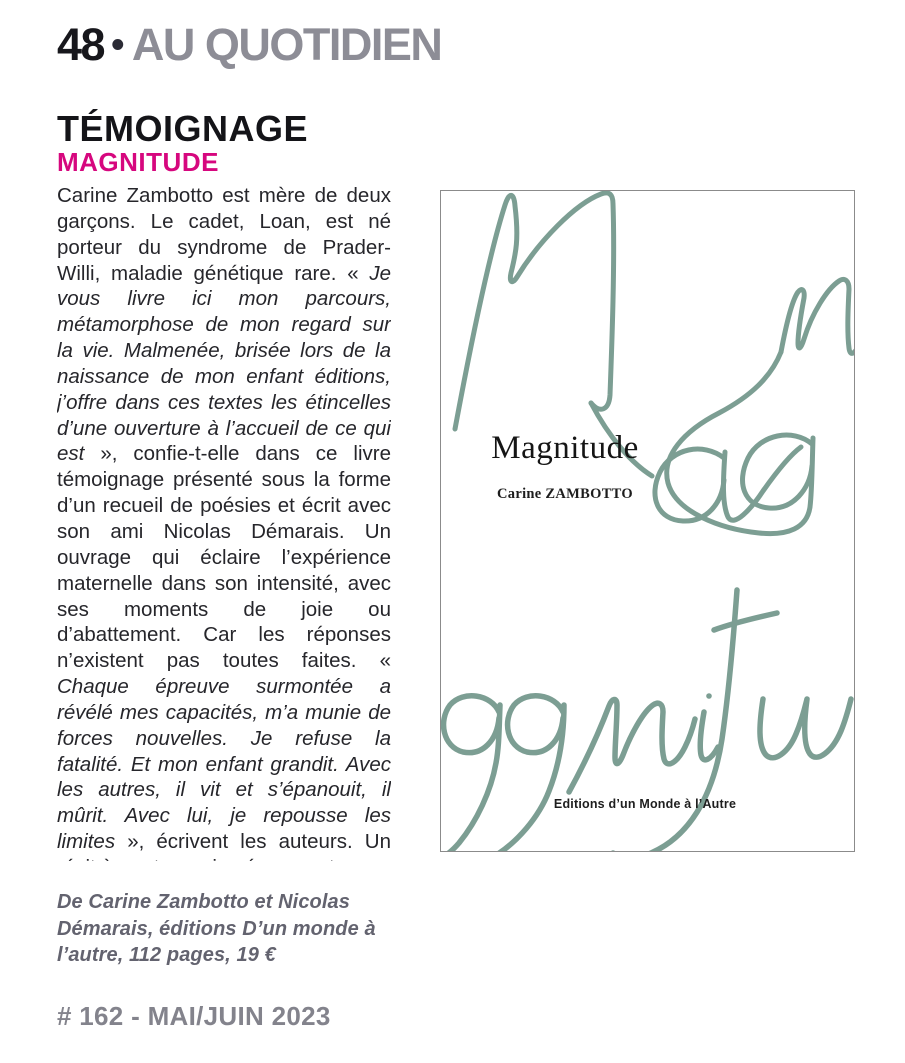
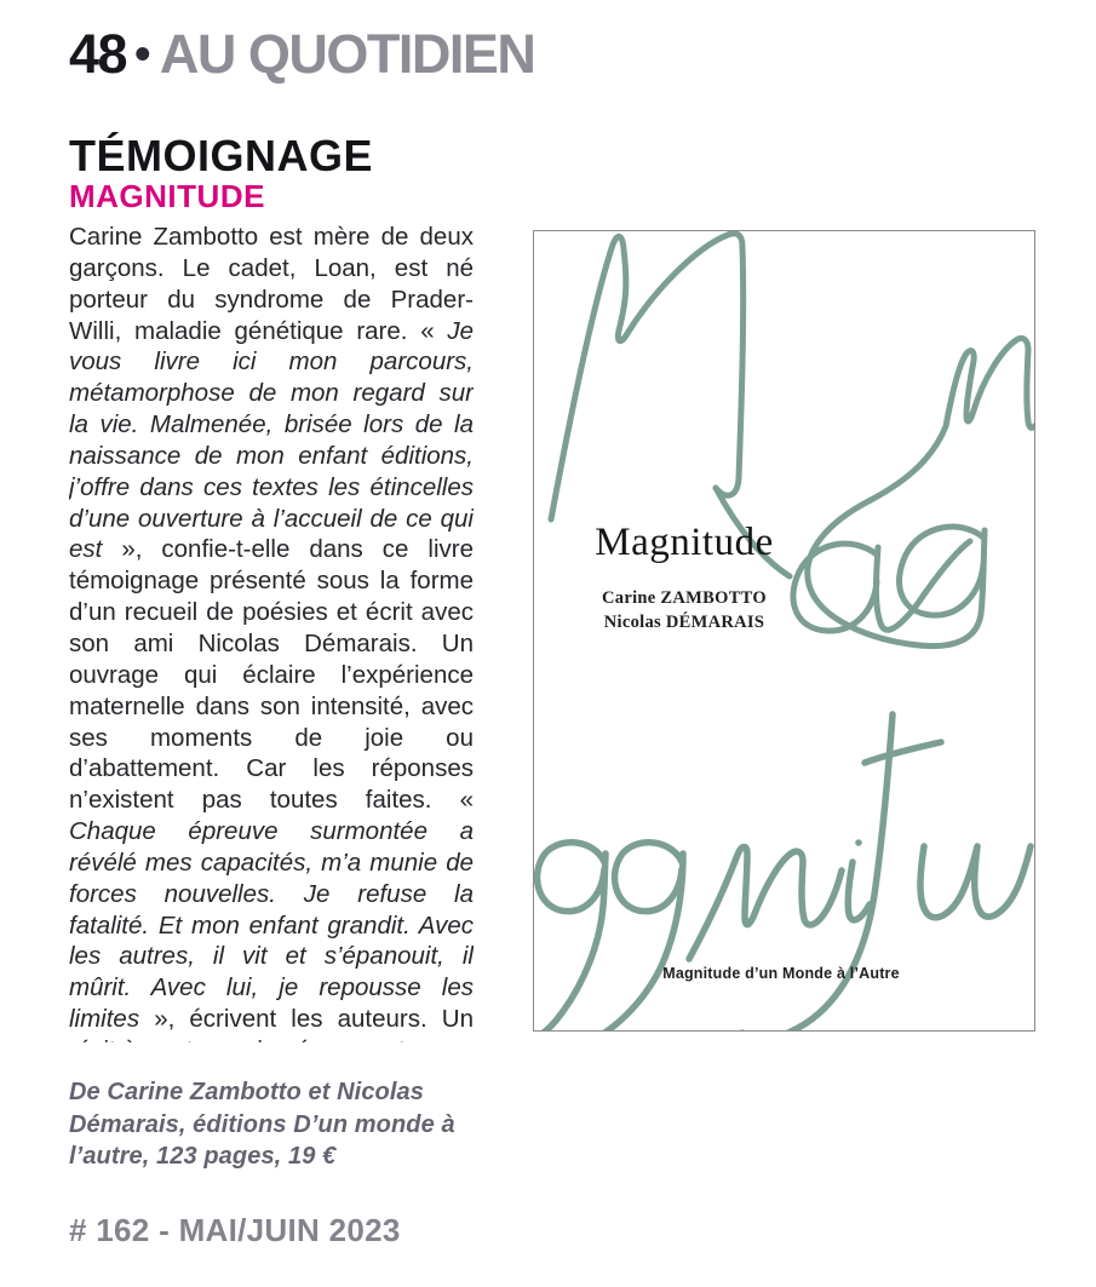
  48 • AU QUOTIDIEN
  TÉMOIGNAGE
  MAGNITUDE
  Carine Zambotto est mère de deux garçons. Le cadet, Loan, est né porteur du syndrome de Prader-Willi, maladie génétique rare. « Je vous livre ici mon parcours, métamorphose de mon regard sur la vie. Malmenée, brisée lors de la naissance de mon enfant éditions, j’offre dans ces textes les étincelles d’une ouverture à l’accueil de ce qui est », confie-t-elle dans ce livre témoignage présenté sous la forme d’un recueil de poésies et écrit avec son ami Nicolas Démarais. Un ouvrage qui éclaire l’expérience maternelle dans son intensité, avec ses moments de joie ou d’abattement. Car les réponses n’existent pas toutes faites. « Chaque épreuve surmontée a révélé mes capacités, m’a munie de forces nouvelles. Je refuse la fatalité. Et mon enfant grandit. Avec les autres, il vit et s’épanouit, il mûrit. Avec lui, je repousse les limites », écrivent les auteurs. Un
- De Carine Zambotto et Nicolas Démarais, éditions D’un monde à l’autre, 112 pages, 19 €
+ De Carine Zambotto et Nicolas Démarais, éditions D’un monde à l’autre, 123 pages, 19 €
  # 162 - MAI/JUIN 2023
  Magnitude
  Carine ZAMBOTTO
+ Nicolas DÉMARAIS
- Editions d’un Monde à l’Autre
+ Magnitude d’un Monde à l’Autre
